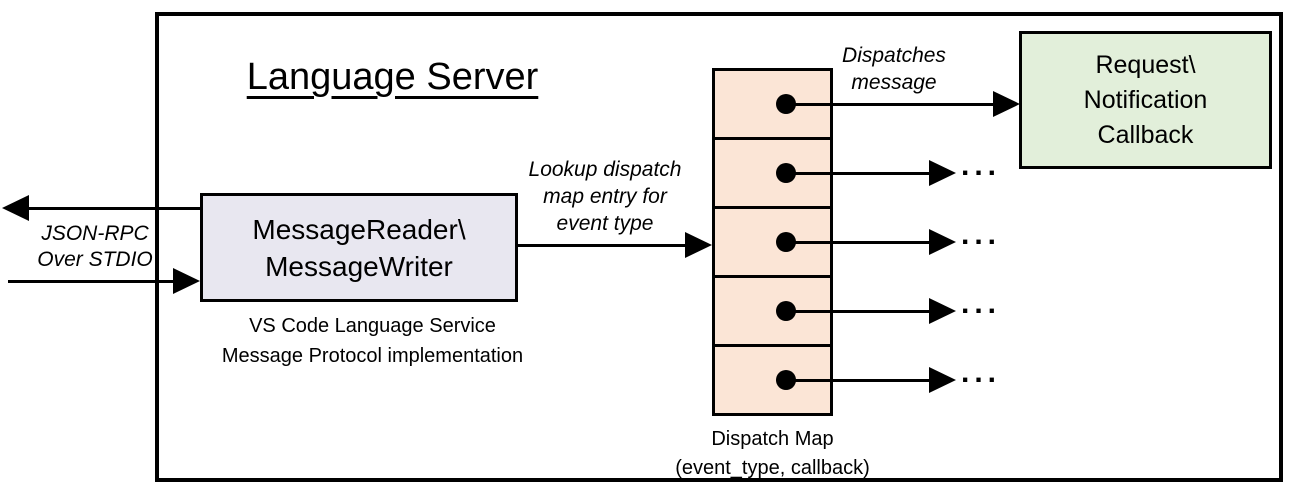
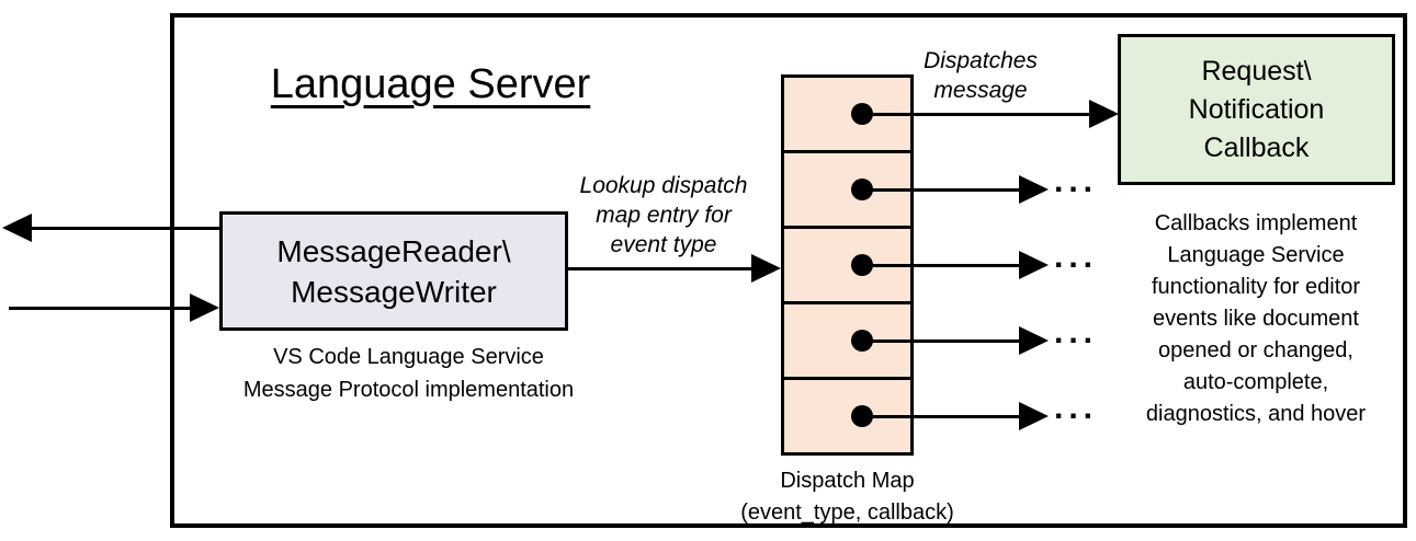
  Language Server
- JSON-RPC
- Over STDIO
  MessageReader\
  MessageWriter
  VS Code Language Service
  Message Protocol implementation
  Lookup dispatch
  map entry for
  event type
  ...
  ...
  ...
  ...
  Dispatches
  message
  Dispatch Map
  (event_type, callback)
  Request\
  Notification
  Callback
+ Callbacks implement
+ Language Service
+ functionality for editor
+ events like document
+ opened or changed,
+ auto-complete,
+ diagnostics, and hover
